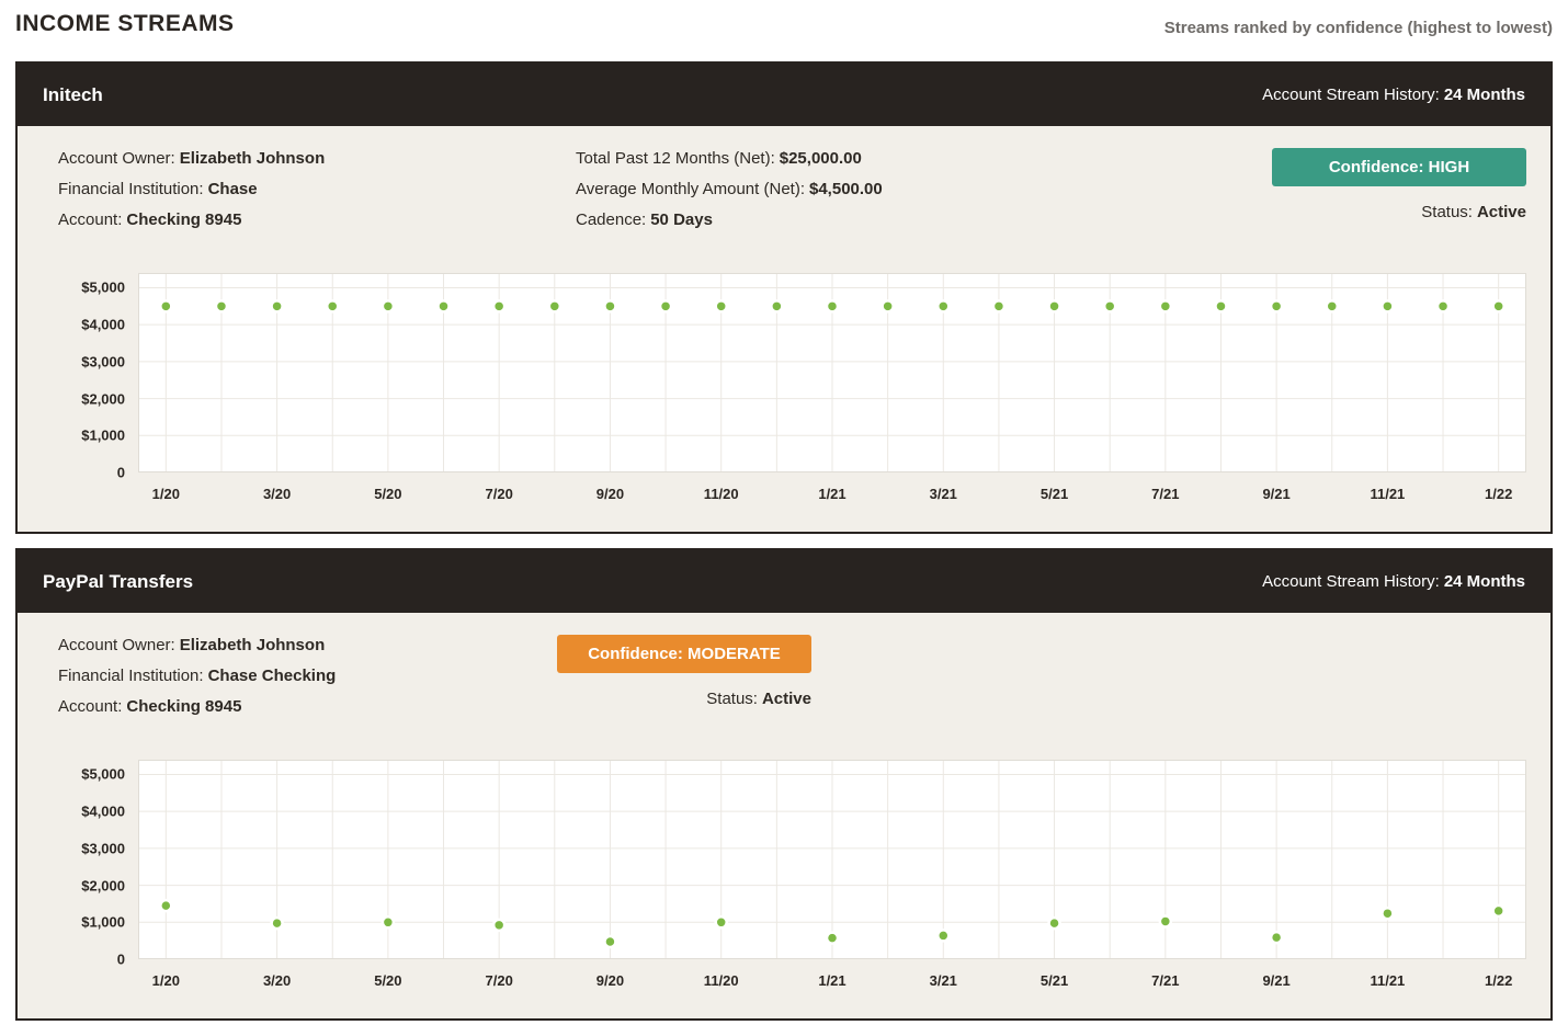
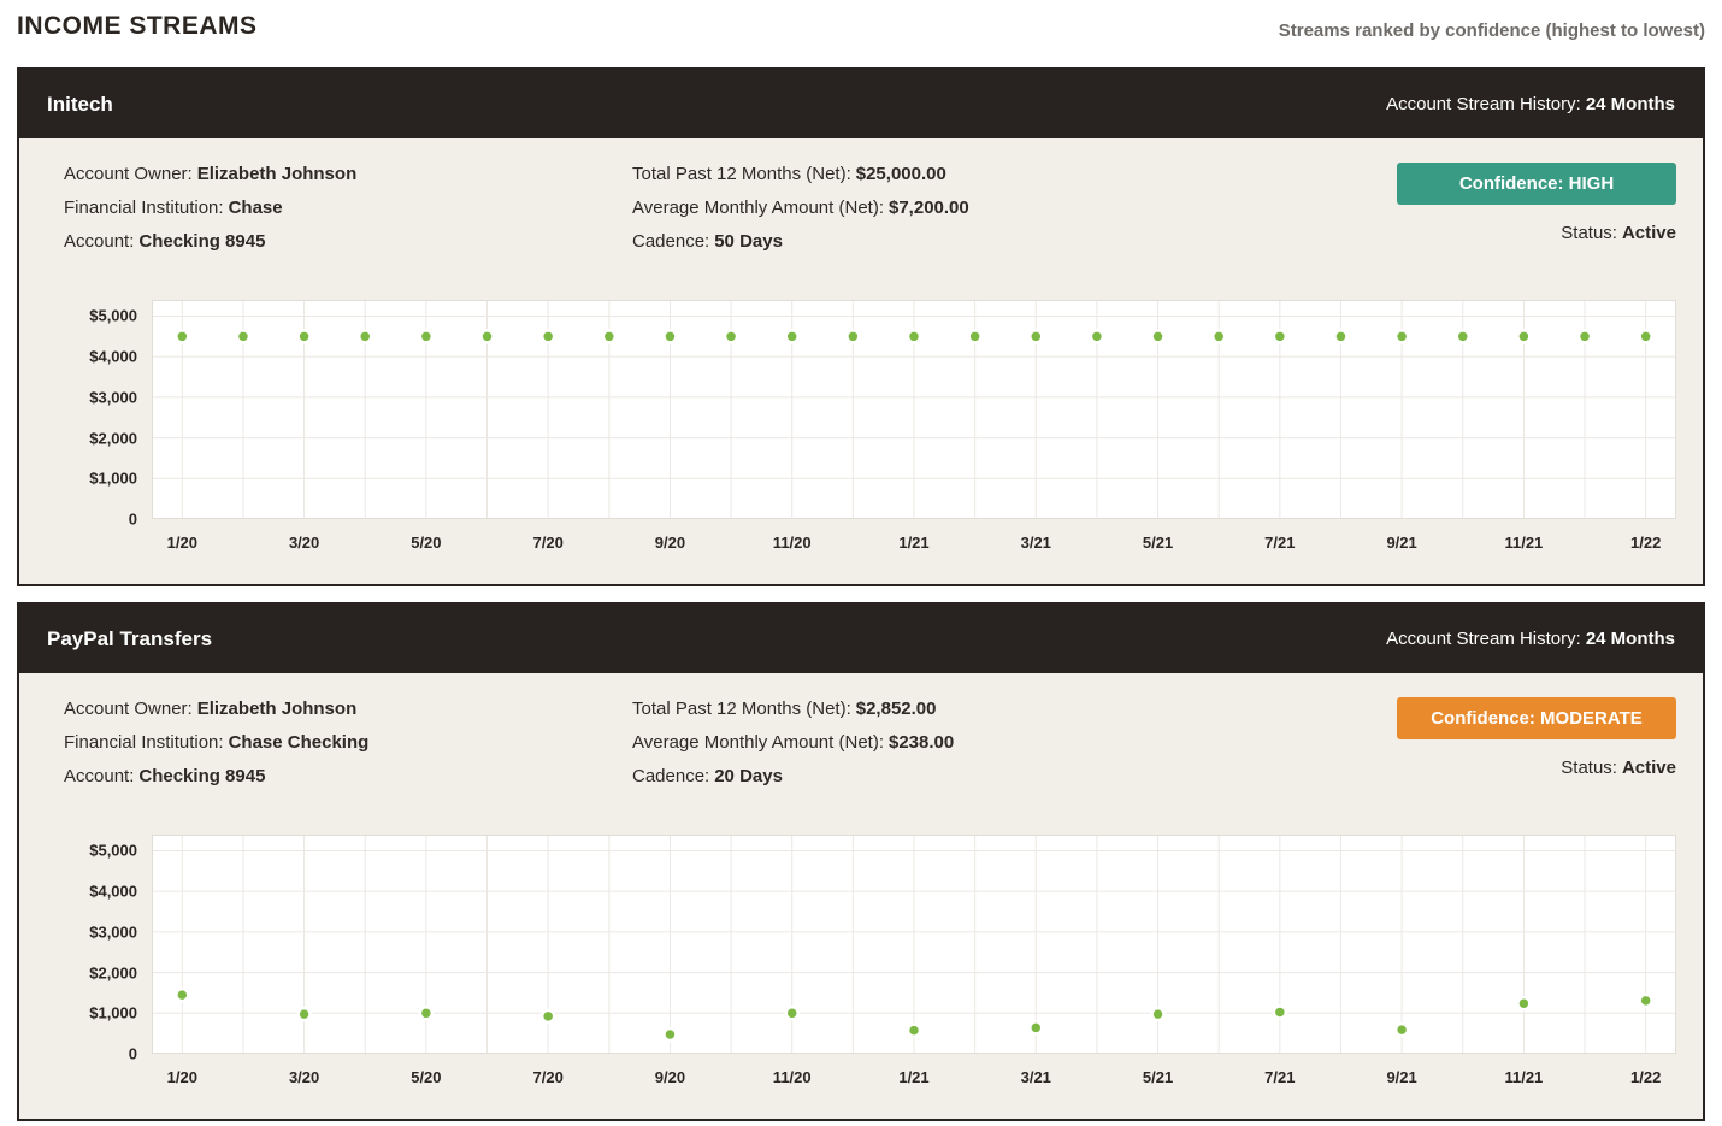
  INCOME STREAMS
  Streams ranked by confidence (highest to lowest)
  Initech
  Account Stream History: 24 Months
  Account Owner: Elizabeth Johnson
  Financial Institution: Chase
  Account: Checking 8945
  Total Past 12 Months (Net): $25,000.00
- Average Monthly Amount (Net): $4,500.00
+ Average Monthly Amount (Net): $7,200.00
  Cadence: 50 Days
  Confidence: HIGH
  Status: Active
  0
  $1,000
  $2,000
  $3,000
  $4,000
  $5,000
  1/20
  3/20
  5/20
  7/20
  9/20
  11/20
  1/21
  3/21
  5/21
  7/21
  9/21
  11/21
  1/22
  PayPal Transfers
  Account Stream History: 24 Months
  Account Owner: Elizabeth Johnson
  Financial Institution: Chase Checking
  Account: Checking 8945
+ Total Past 12 Months (Net): $2,852.00
+ Average Monthly Amount (Net): $238.00
+ Cadence: 20 Days
  Confidence: MODERATE
  Status: Active
  0
  $1,000
  $2,000
  $3,000
  $4,000
  $5,000
  1/20
  3/20
  5/20
  7/20
  9/20
  11/20
  1/21
  3/21
  5/21
  7/21
  9/21
  11/21
  1/22
